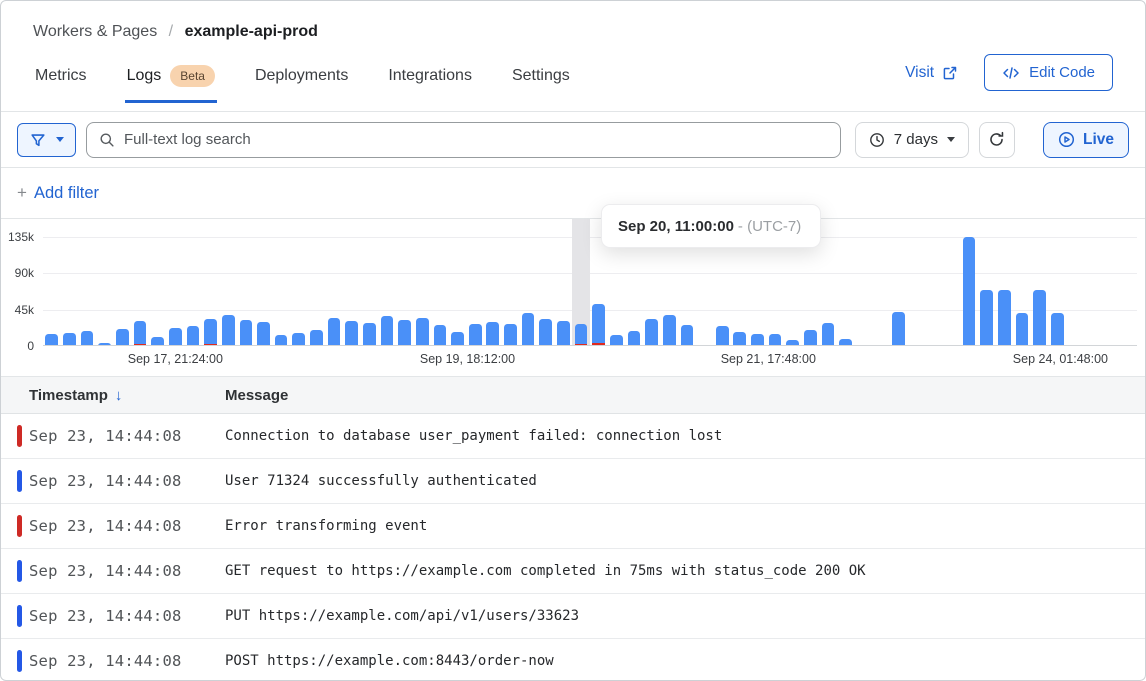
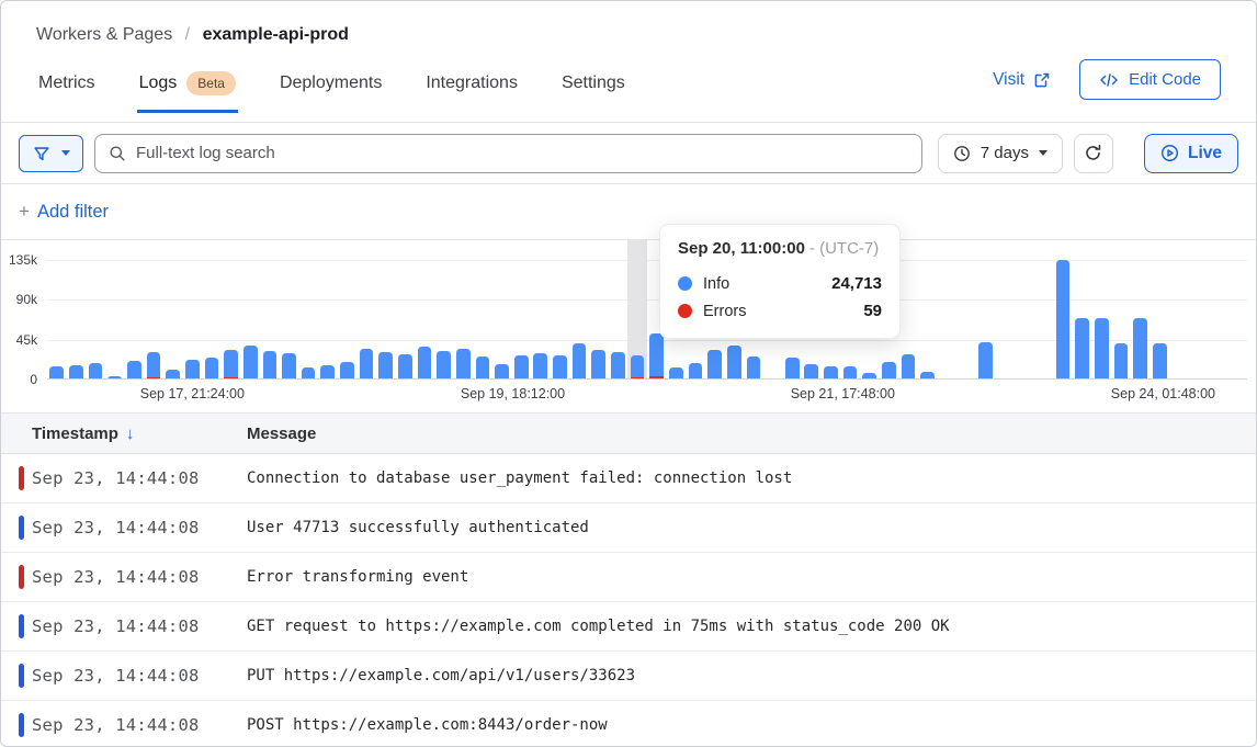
  Workers & Pages / example-api-prod
  Metrics
  Logs
  Beta
  Deployments
  Integrations
  Settings
  Visit
  Edit Code
  Full-text log search
  7 days
  Live
  +
  Add filter
  135k
  90k
  45k
  0
  Sep 17, 21:24:00
  Sep 19, 18:12:00
  Sep 21, 17:48:00
  Sep 24, 01:48:00
  Sep 20, 11:00:00 - (UTC-7)
+ Info
+ 24,713
+ Errors
+ 59
  Timestamp
  ↓
  Message
  Sep 23, 14:44:08
  Connection to database user_payment failed: connection lost
  Sep 23, 14:44:08
- User 71324 successfully authenticated
+ User 47713 successfully authenticated
  Sep 23, 14:44:08
  Error transforming event
  Sep 23, 14:44:08
  GET request to https://example.com completed in 75ms with status_code 200 OK
  Sep 23, 14:44:08
  PUT https://example.com/api/v1/users/33623
  Sep 23, 14:44:08
  POST https://example.com:8443/order-now
